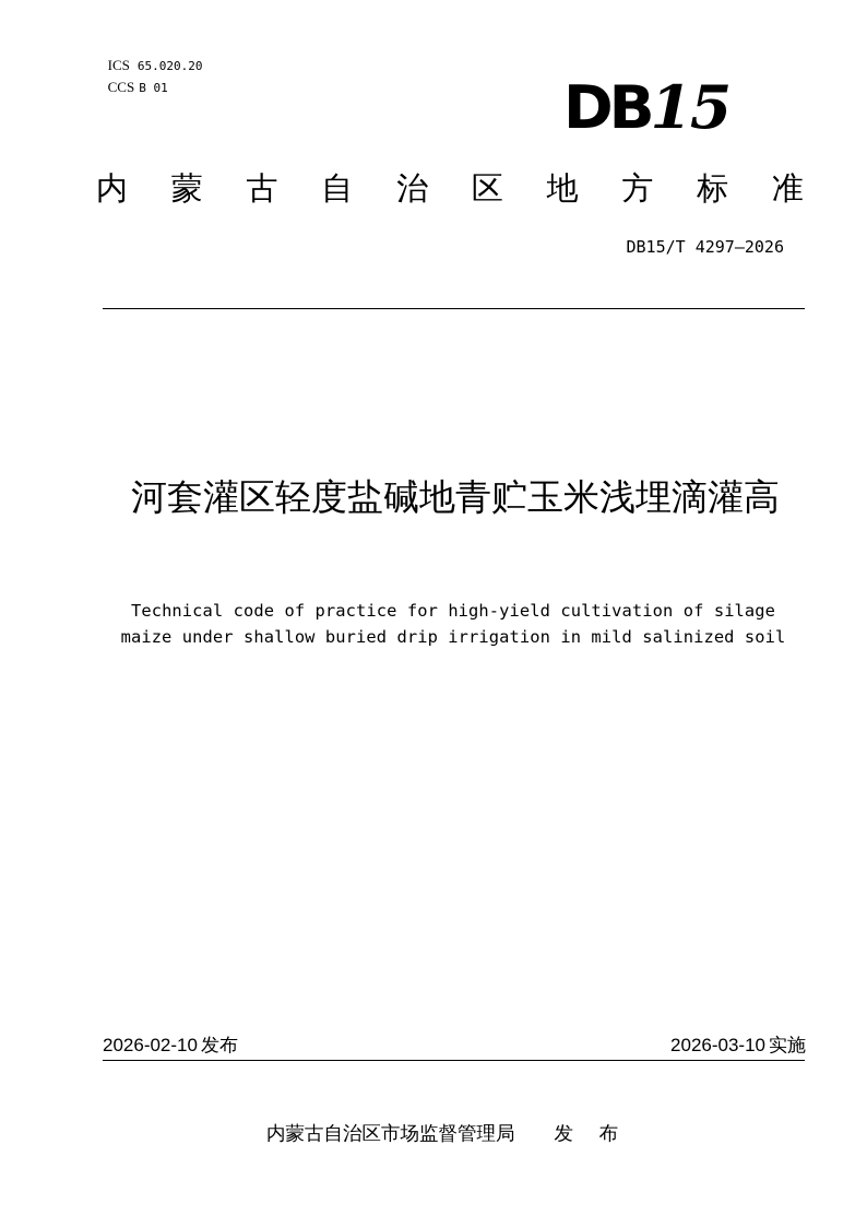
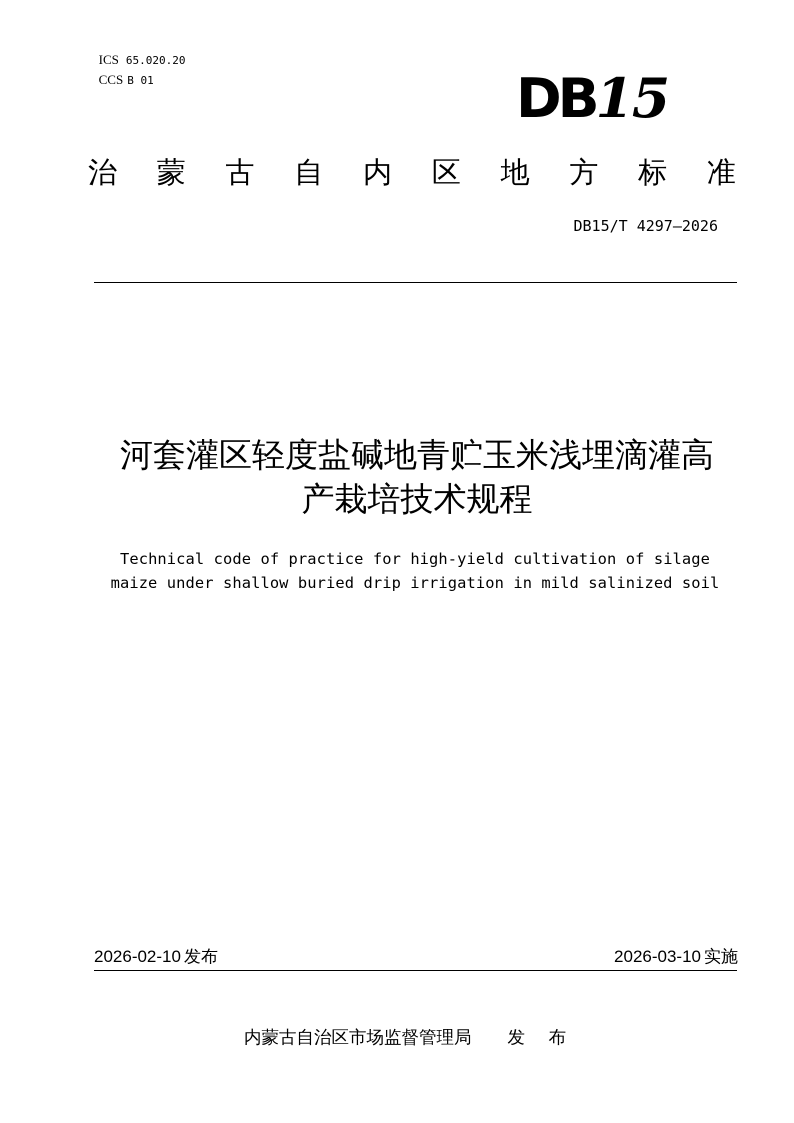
  ICS 65.020.20
  CCS B 01
  DB15
- 内
+ 治
  蒙
  古
  自
- 治
+ 内
  区
  地
  方
  标
  准
  DB15/T 4297—2026
  河套灌区轻度盐碱地青贮玉米浅埋滴灌高
+ 产栽培技术规程
  Technical code of practice for high-yield cultivation of silage
  maize under shallow buried drip irrigation in mild salinized soil
  2026-02-10 发布
  2026-03-10 实施
  内蒙古自治区市场监督管理局 发 布
